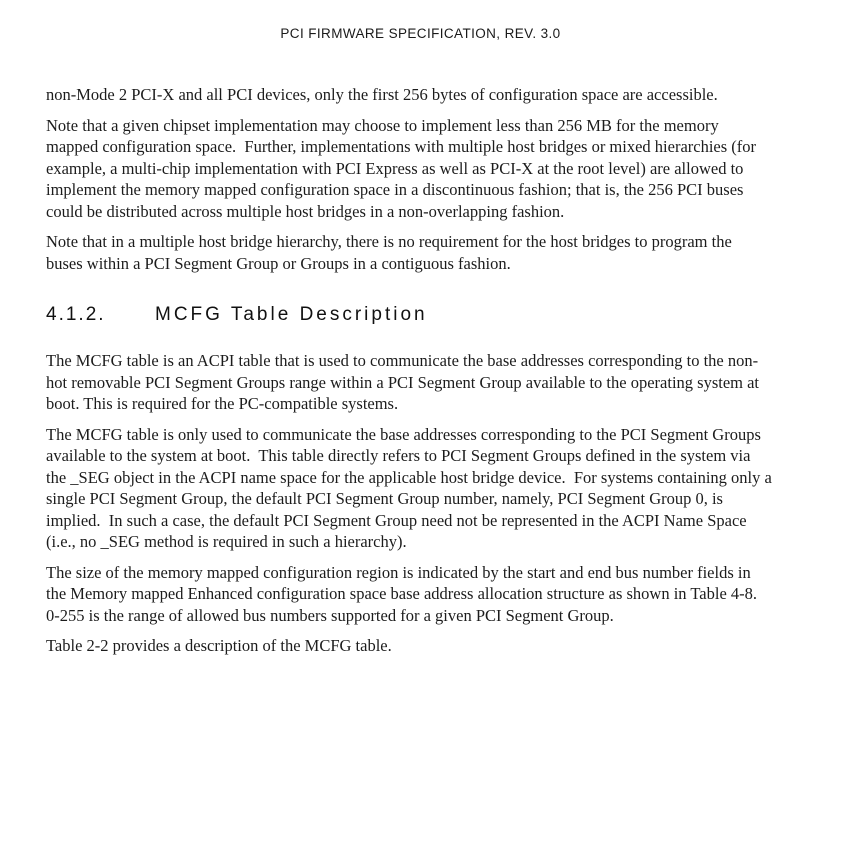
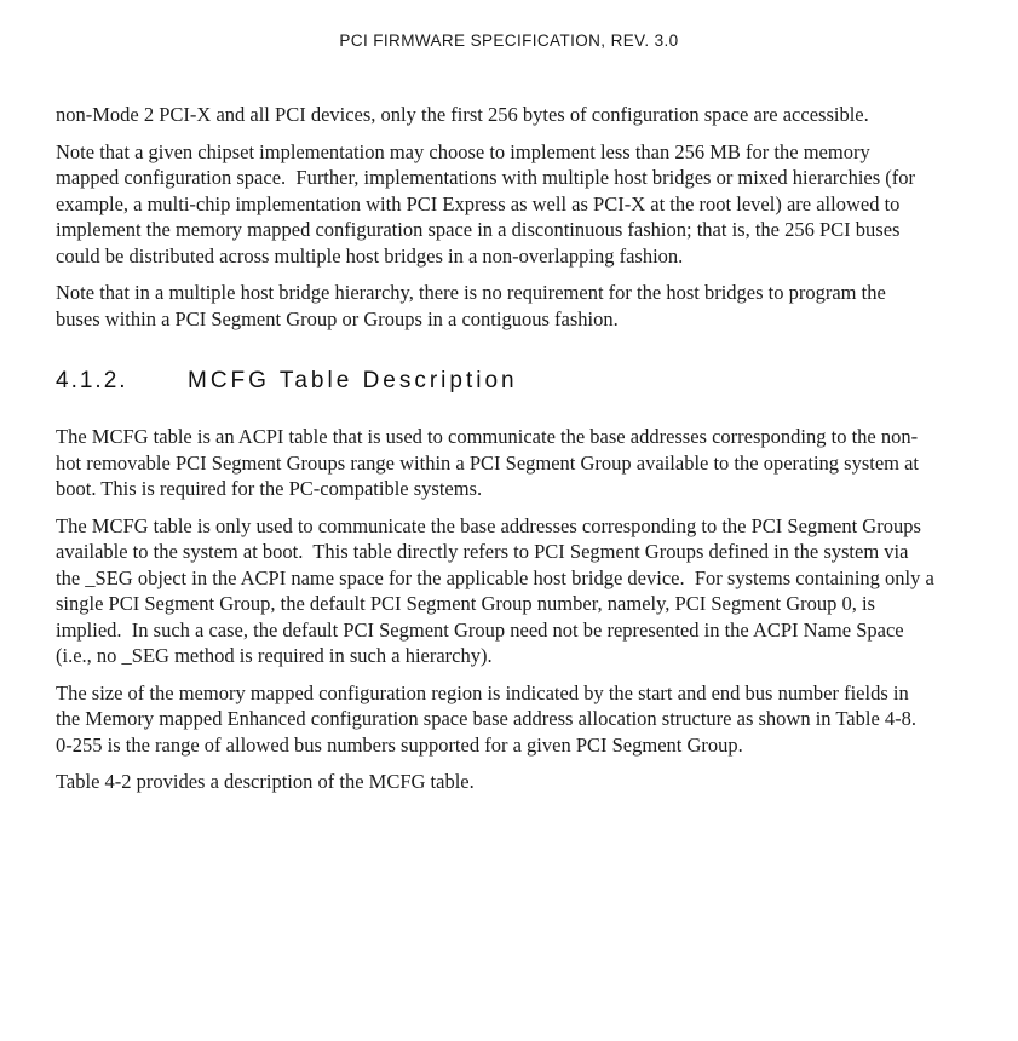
  PCI FIRMWARE SPECIFICATION, REV. 3.0
  non-Mode 2 PCI-X and all PCI devices, only the first 256 bytes of configuration space are accessible.
  Note that a given chipset implementation may choose to implement less than 256 MB for the memory mapped configuration space. Further, implementations with multiple host bridges or mixed hierarchies (for example, a multi-chip implementation with PCI Express as well as PCI-X at the root level) are allowed to implement the memory mapped configuration space in a discontinuous fashion; that is, the 256 PCI buses could be distributed across multiple host bridges in a non-overlapping fashion.
  Note that in a multiple host bridge hierarchy, there is no requirement for the host bridges to program the buses within a PCI Segment Group or Groups in a contiguous fashion.
  4.1.2. MCFG Table Description
  The MCFG table is an ACPI table that is used to communicate the base addresses corresponding to the non-hot removable PCI Segment Groups range within a PCI Segment Group available to the operating system at boot. This is required for the PC-compatible systems.
  The MCFG table is only used to communicate the base addresses corresponding to the PCI Segment Groups available to the system at boot. This table directly refers to PCI Segment Groups defined in the system via the _SEG object in the ACPI name space for the applicable host bridge device. For systems containing only a single PCI Segment Group, the default PCI Segment Group number, namely, PCI Segment Group 0, is implied. In such a case, the default PCI Segment Group need not be represented in the ACPI Name Space (i.e., no _SEG method is required in such a hierarchy).
  The size of the memory mapped configuration region is indicated by the start and end bus number fields in the Memory mapped Enhanced configuration space base address allocation structure as shown in Table 4-8. 0-255 is the range of allowed bus numbers supported for a given PCI Segment Group.
- Table 2-2 provides a description of the MCFG table.
+ Table 4-2 provides a description of the MCFG table.
